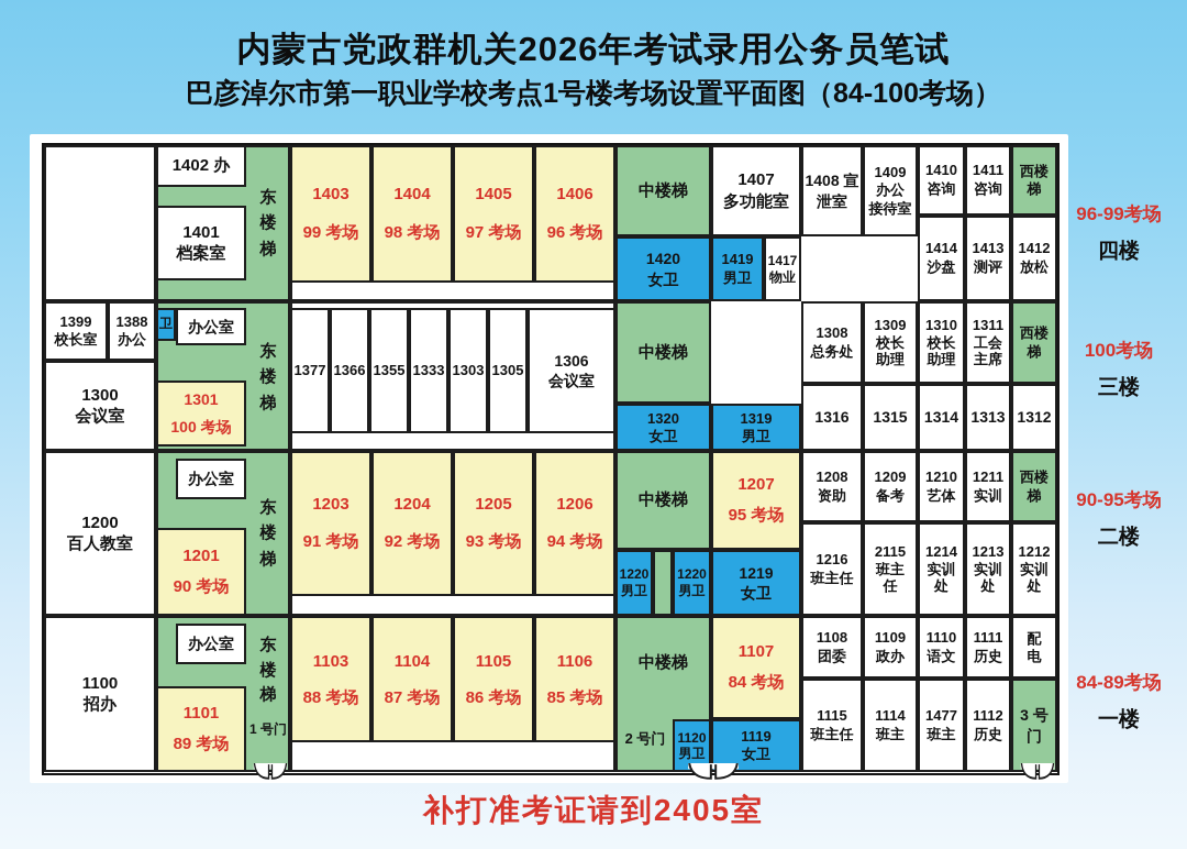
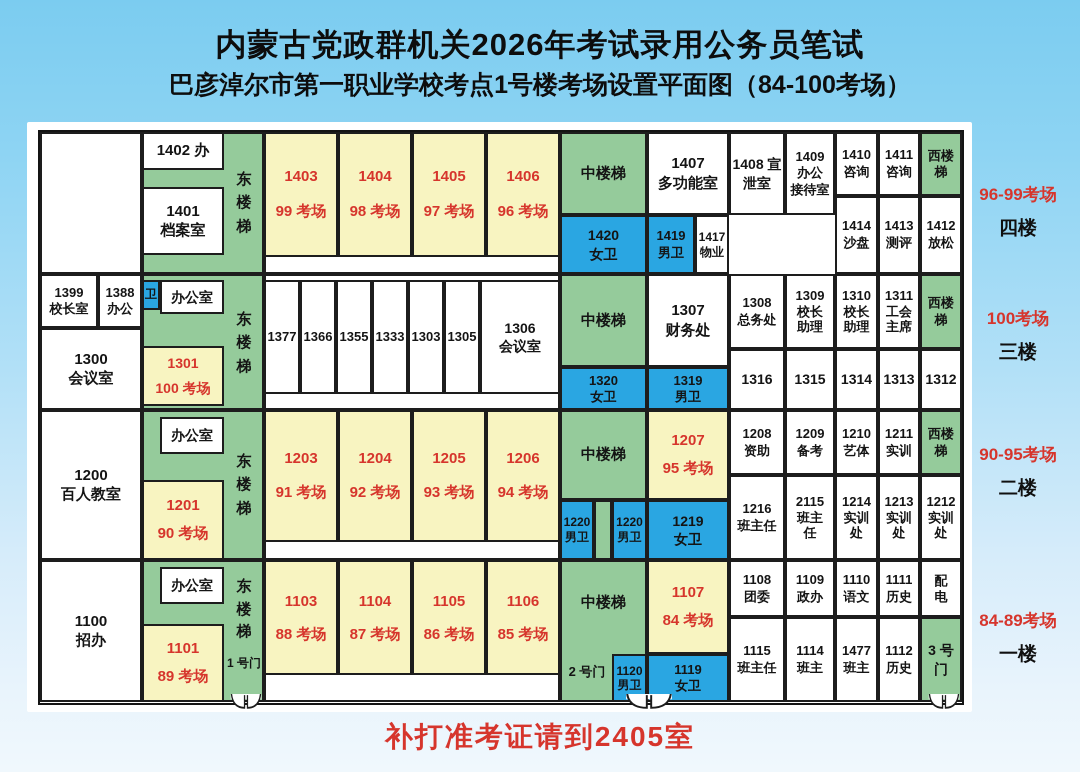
  内蒙古党政群机关2026年考试录用公务员笔试
  巴彦淖尔市第一职业学校考点1号楼考场设置平面图（84-100考场）
  1402 办
  1401
  档案室
  东
  楼
  梯
  1403
  99 考场
  1404
  98 考场
  1405
  97 考场
  1406
  96 考场
  中楼梯
  1420
  女卫
  1407
  多功能室
  1419
  男卫
  1417
  物业
  1408 宣
  泄室
  1409
  办公
  接待室
  1410
  咨询
  1411
  咨询
  西楼
  梯
  1414
  沙盘
  1413
  测评
  1412
  放松
  1399
  校长室
  1388
  办公
  1300
  会议室
  卫
  办公室
  1301
  100 考场
  东
  楼
  梯
  1377
  1366
  1355
  1333
  1303
  1305
  1306
  会议室
  中楼梯
  1320
  女卫
+ 1307
+ 财务处
  1319
  男卫
  1308
  总务处
  1309
  校长
  助理
  1310
  校长
  助理
  1311
  工会
  主席
  西楼
  梯
  1316
  1315
  1314
  1313
  1312
  1200
  百人教室
  办公室
  1201
  90 考场
  东
  楼
  梯
  1203
  91 考场
  1204
  92 考场
  1205
  93 考场
  1206
  94 考场
  中楼梯
  1220
  男卫
  1220
  男卫
  1219
  女卫
  1207
  95 考场
  1208
  资助
  1209
  备考
  1210
  艺体
  1211
  实训
  西楼
  梯
  1216
  班主任
  2115
  班主
  任
  1214
  实训
  处
  1213
  实训
  处
  1212
  实训
  处
  1100
  招办
  办公室
  1101
  89 考场
  东
  楼
  梯
  1 号门
  1103
  88 考场
  1104
  87 考场
  1105
  86 考场
  1106
  85 考场
  中楼梯
  2 号门
  1120
  男卫
  1119
  女卫
  1107
  84 考场
  1108
  团委
  1109
  政办
  1110
  语文
  1111
  历史
  配
  电
  1115
  班主任
  1114
  班主
  1477
  班主
  1112
  历史
  3 号
  门
  96-99考场
  四楼
  100考场
  三楼
  90-95考场
  二楼
  84-89考场
  一楼
  补打准考证请到2405室
